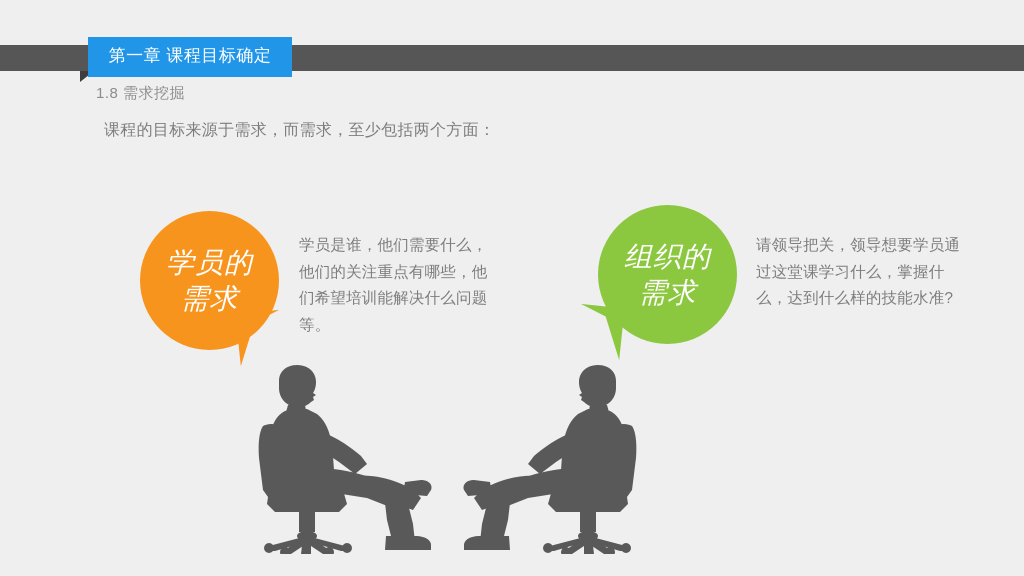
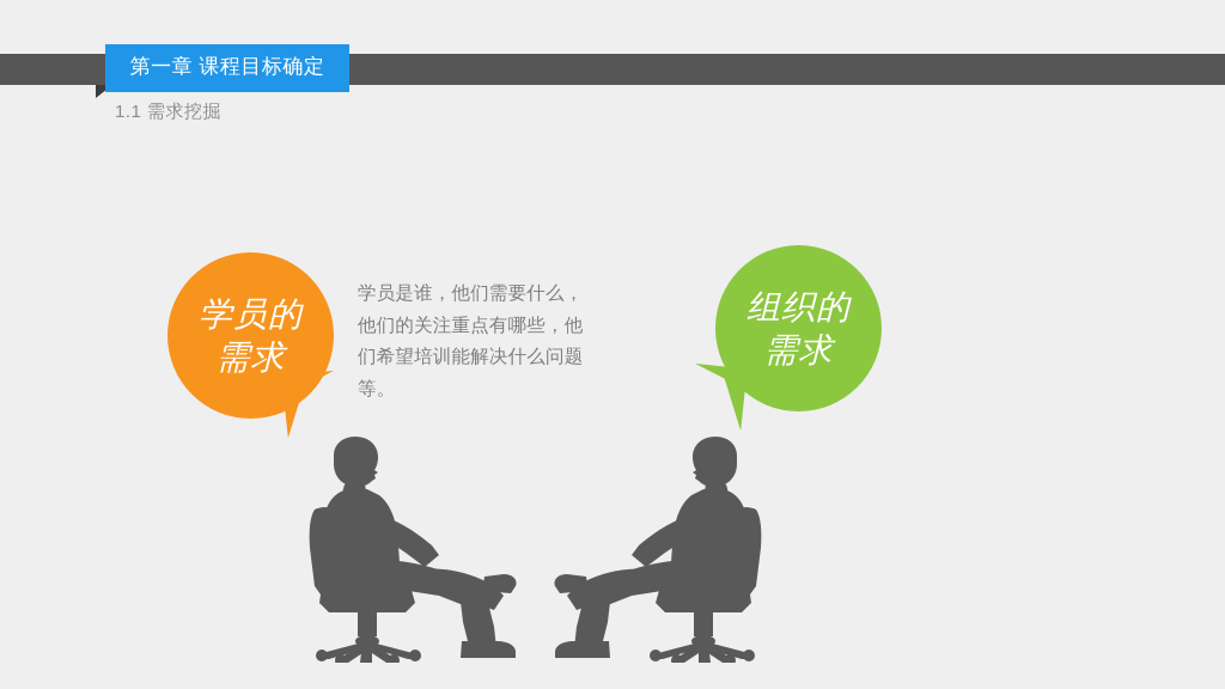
  第一章 课程目标确定
- 1.8 需求挖掘
+ 1.1 需求挖掘
- 课程的目标来源于需求，而需求，至少包括两个方面：
  学员的
  需求
  组织的
  需求
  学员是谁，他们需要什么，他们的关注重点有哪些，他们希望培训能解决什么问题等。
- 请领导把关，领导想要学员通过这堂课学习什么，掌握什么，达到什么样的技能水准?
